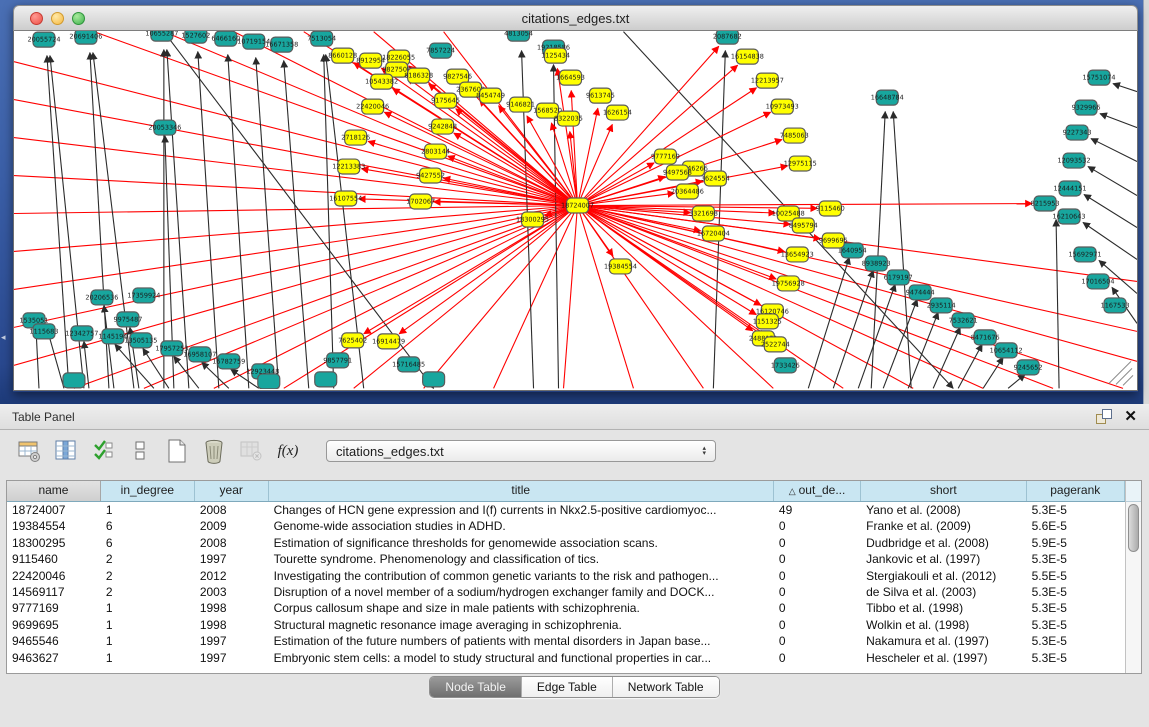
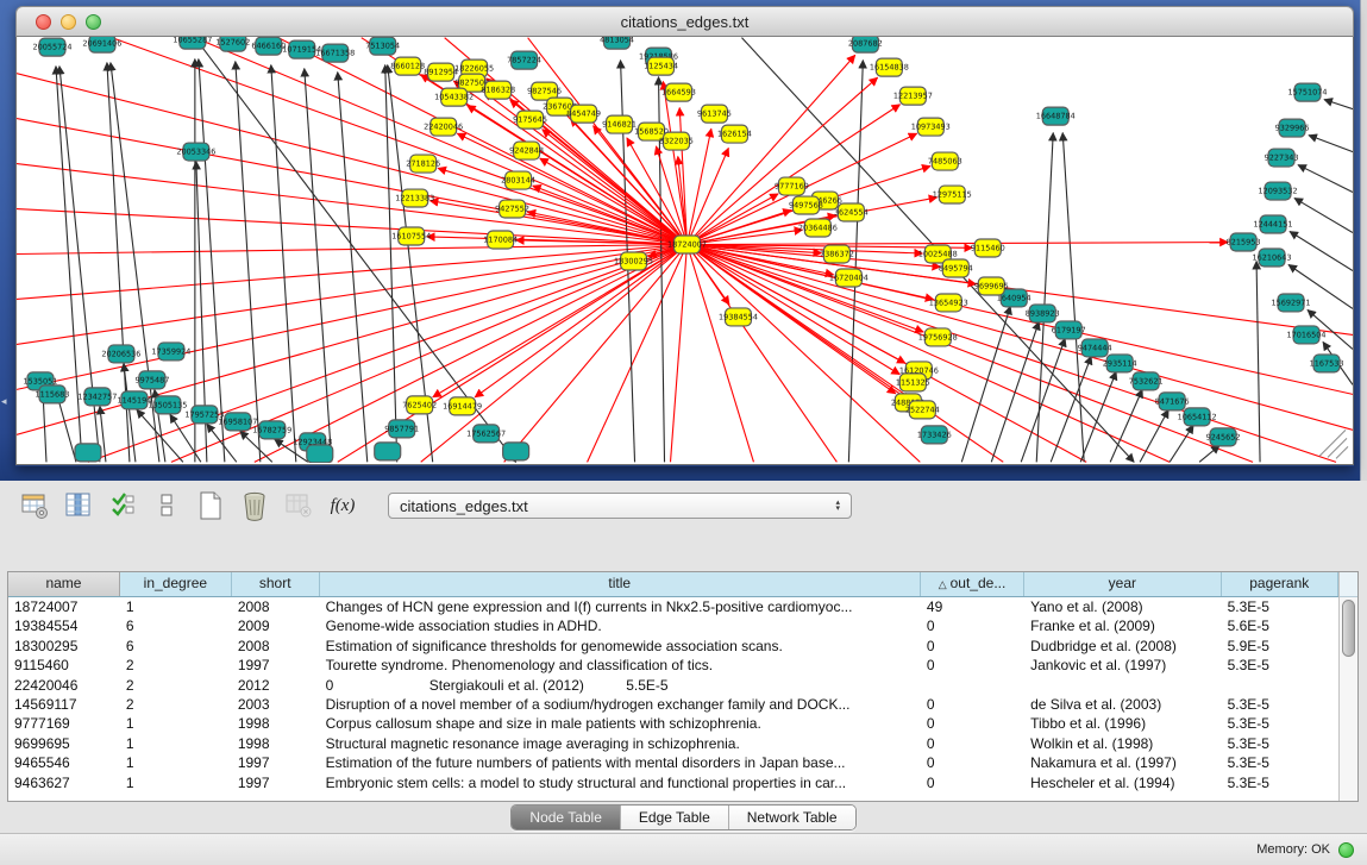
  ◂
  citations_edges.txt
  20055724
  20691406
  10655287
  1527602
  6466160
  10719154
  16671358
  7513054
  4813054
  7857224
  2087682
  20053346
  1535051
  1115683
  12342757
  20206536
  17359924
  9975487
  1145194
  13505135
  17957253
  16958107
  16782759
  12923448
  9857791
- 15716485
+ 17562567
  1733426
  16648784
  15751074
  9329966
  9227343
  12093532
  12444151
  16210643
  8215953
  15692971
  17016504
  1167533
  1640954
  8938923
  6179197
  9474444
  2935114
  7532621
  8471676
  10654112
  9245652
  8660128
  18226055
  982750
  10543382
  8186328
  9827546
  236760
  9175645
  8454749
  9146821
  1568520
  8322035
  22420046
  9242848
  2803144
  2718126
  12213383
  9427552
  16107554
- 1702067
+ 1170084
  1125434
  1664593
  9613745
  1626154
  16154838
  12213957
  10973493
  7485063
  12975115
  3624554
  9777169
  46266
  9497568
  20364486
- 3321698
+ 7386372
  16720404
  19384554
  18300295
  10025488
  8495794
  9115460
  9699695
  13654923
  19756928
  16120746
  1151325
  2522744
  7625402
  16914479
  18724007
- Table Panel
- ✕
  f(x)
  citations_edges.txt
  name
  in_degree
- year
+ short
  title
  △ out_de...
- short
+ year
  pagerank
  18724007
  1
  2008
  Changes of HCN gene expression and I(f) currents in Nkx2.5-positive cardiomyoc...
  49
  Yano et al. (2008)
  5.3E-5
  19384554
  6
  2009
  Genome-wide association studies in ADHD.
  0
  Franke et al. (2009)
  5.6E-5
  18300295
  6
  2008
  Estimation of significance thresholds for genomewide association scans.
  0
  Dudbridge et al. (2008)
  5.9E-5
  9115460
  2
  1997
  Tourette syndrome. Phenomenology and classification of tics.
  0
  Jankovic et al. (1997)
  5.3E-5
  22420046
  2
  2012
- Investigating the contribution of common genetic variants to the risk and pathogen...
  0
  Stergiakouli et al. (2012)
  5.5E-5
  14569117
  2
  2003
  Disruption of a novel member of a sodium/hydrogen exchanger family and DOCK...
  0
  de Silva et al. (2003)
  5.3E-5
  9777169
  1
  1998
  Corpus callosum shape and size in male patients with schizophrenia.
  0
- Tibbo et al. (1998)
+ Tibbo et al. (1996)
  5.3E-5
  9699695
  1
  1998
  Structural magnetic resonance image averaging in schizophrenia.
  0
  Wolkin et al. (1998)
  5.3E-5
  9465546
  1
  1997
  Estimation of the future numbers of patients with mental disorders in Japan base...
  0
  Nakamura et al. (1997)
  5.3E-5
  9463627
  1
  1997
  Embryonic stem cells: a model to study structural and functional properties in car...
  0
- Hescheler et al. (1997)
+ Hescheler et al. (1994)
  5.3E-5
  Node Table
  Edge Table
  Network Table
+ Memory: OK
